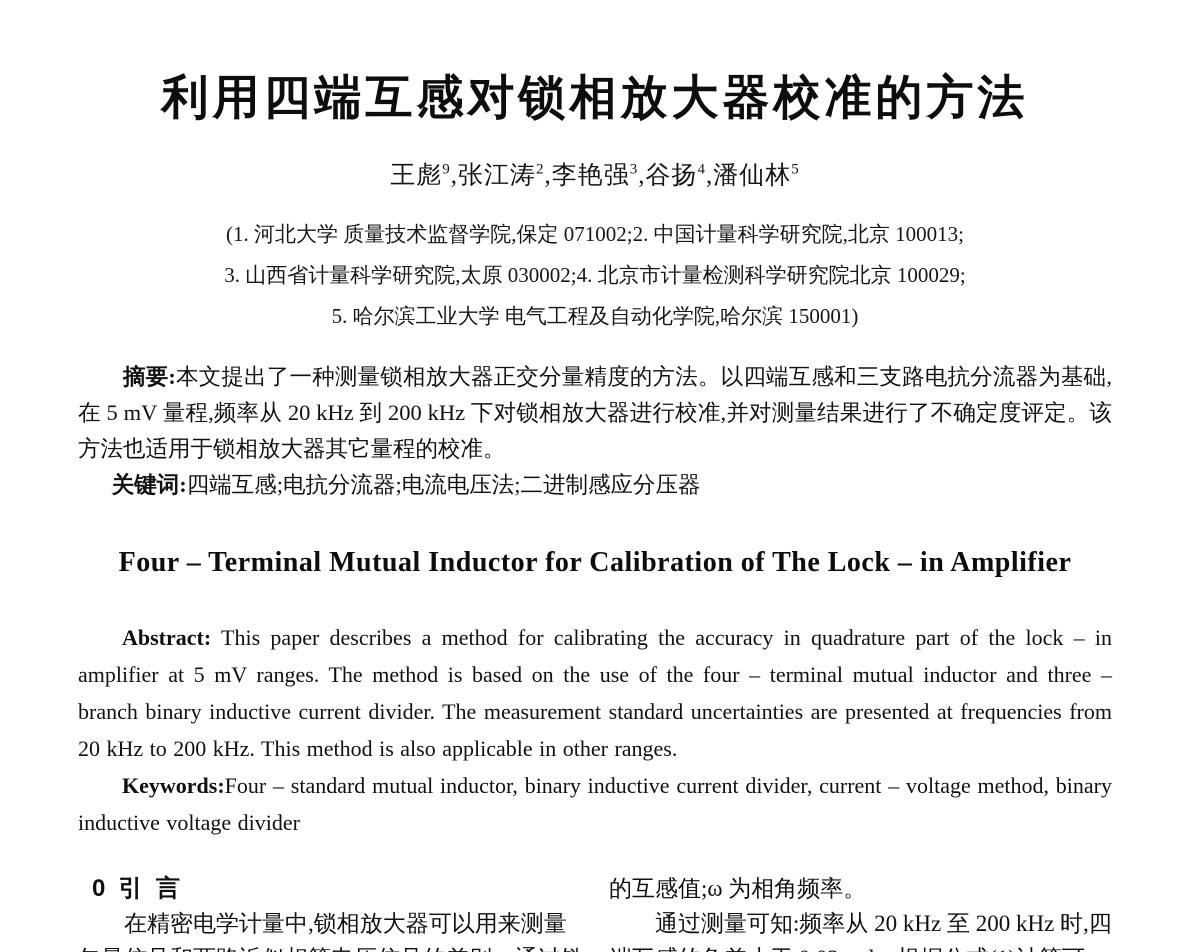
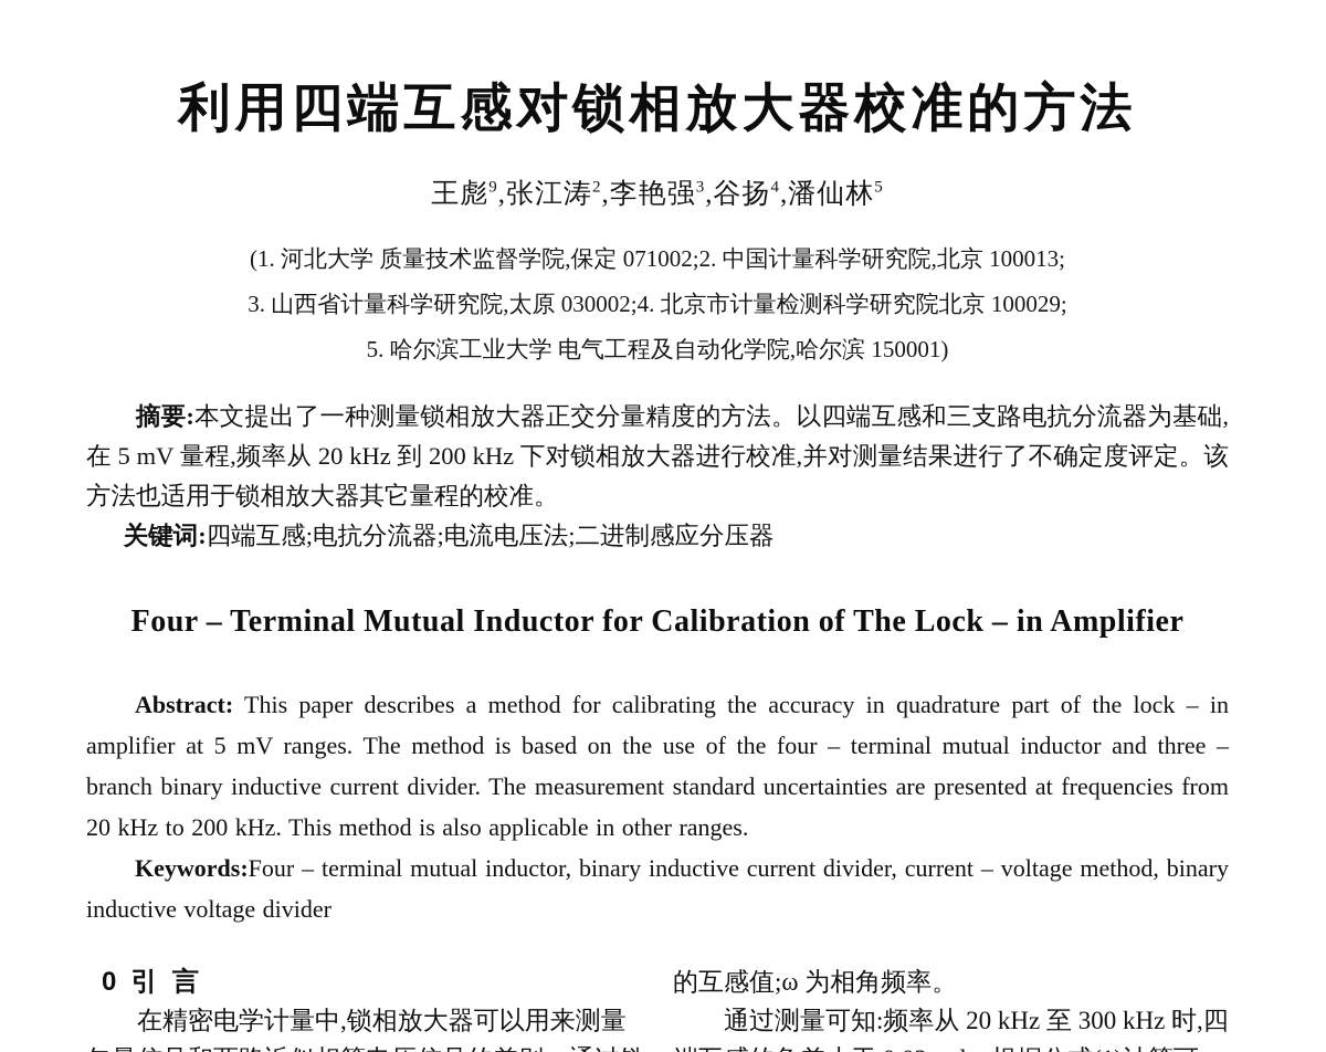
  利用四端互感对锁相放大器校准的方法
  王彪9,张江涛2,李艳强3,谷扬4,潘仙林5
  (1. 河北大学 质量技术监督学院,保定 071002;2. 中国计量科学研究院,北京 100013;
  3. 山西省计量科学研究院,太原 030002;4. 北京市计量检测科学研究院北京 100029;
  5. 哈尔滨工业大学 电气工程及自动化学院,哈尔滨 150001)
  摘要:本文提出了一种测量锁相放大器正交分量精度的方法。以四端互感和三支路电抗分流器为基础,在 5 mV 量程,频率从 20 kHz 到 200 kHz 下对锁相放大器进行校准,并对测量结果进行了不确定度评定。该方法也适用于锁相放大器其它量程的校准。
  关键词:四端互感;电抗分流器;电流电压法;二进制感应分压器
  Four – Terminal Mutual Inductor for Calibration of The Lock – in Amplifier
  Abstract: This paper describes a method for calibrating the accuracy in quadrature part of the lock – in amplifier at 5 mV ranges. The method is based on the use of the four – terminal mutual inductor and three – branch binary inductive current divider. The measurement standard uncertainties are presented at frequencies from 20 kHz to 200 kHz. This method is also applicable in other ranges.
- Keywords:Four – standard mutual inductor, binary inductive current divider, current – voltage method, binary inductive voltage divider
+ Keywords:Four – terminal mutual inductor, binary inductive current divider, current – voltage method, binary inductive voltage divider
  0 引 言
  在精密电学计量中,锁相放大器可以用来测量
  的互感值;ω 为相角频率。
- 通过测量可知:频率从 20 kHz 至 200 kHz 时,四
+ 通过测量可知:频率从 20 kHz 至 300 kHz 时,四
